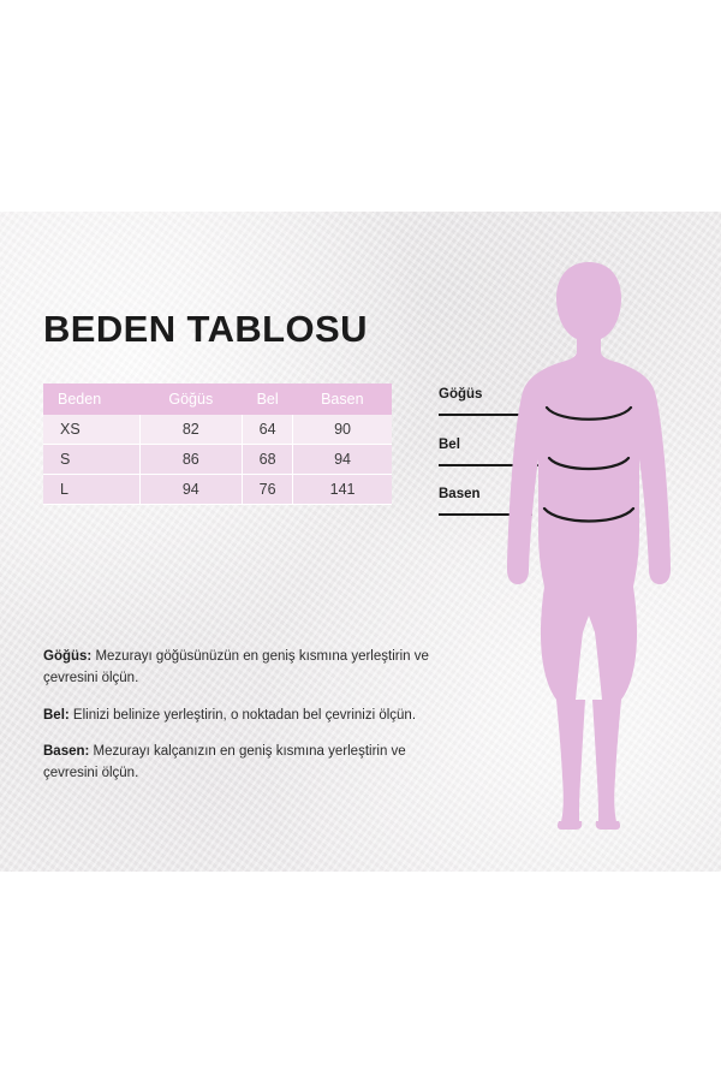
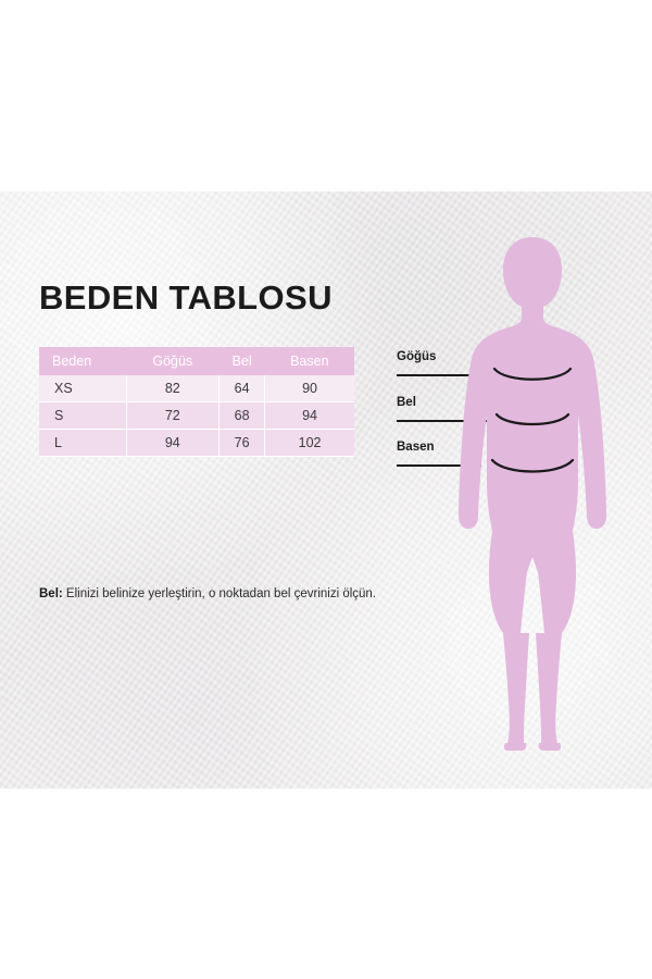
  BEDEN TABLOSU
  Beden	Göğüs	Bel	Basen
  XS	82	64	90
- S	86	68	94
+ S	72	68	94
- L	94	76	141
+ L	94	76	102
- Göğüs: Mezurayı göğüsünüzün en geniş kısmına yerleştirin ve çevresini ölçün.
  Bel: Elinizi belinize yerleştirin, o noktadan bel çevrinizi ölçün.
- Basen: Mezurayı kalçanızın en geniş kısmına yerleştirin ve çevresini ölçün.
  Göğüs
  Bel
  Basen
